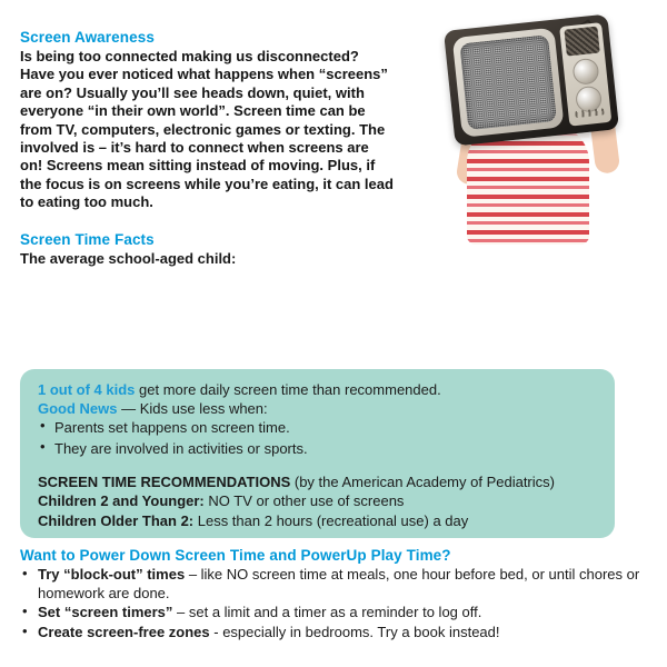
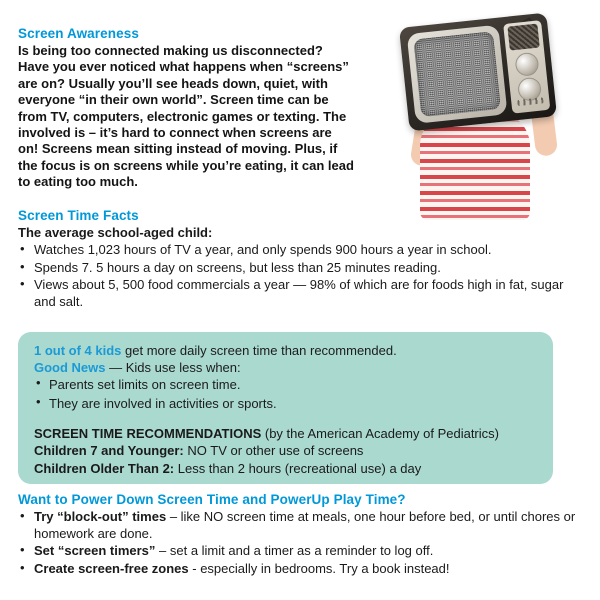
  Screen Awareness
  Is being too connected making us disconnected? Have you ever noticed what happens when “screens” are on? Usually you’ll see heads down, quiet, with everyone “in their own world”. Screen time can be from TV, computers, electronic games or texting. The involved is – it’s hard to connect when screens are on! Screens mean sitting instead of moving. Plus, if the focus is on screens while you’re eating, it can lead to eating too much.
  Screen Time Facts
  The average school-aged child:
+ Watches 1,023 hours of TV a year, and only spends 900 hours a year in school.
+ Spends 7. 5 hours a day on screens, but less than 25 minutes reading.
+ Views about 5, 500 food commercials a year — 98% of which are for foods high in fat, sugar and salt.
  1 out of 4 kids get more daily screen time than recommended.
  Good News — Kids use less when:
- Parents set happens on screen time.
+ Parents set limits on screen time.
  They are involved in activities or sports.
  SCREEN TIME RECOMMENDATIONS (by the American Academy of Pediatrics)
- Children 2 and Younger: NO TV or other use of screens
+ Children 7 and Younger: NO TV or other use of screens
  Children Older Than 2: Less than 2 hours (recreational use) a day
  Want to Power Down Screen Time and PowerUp Play Time?
  Try “block-out” times – like NO screen time at meals, one hour before bed, or until chores or homework are done.
  Set “screen timers” – set a limit and a timer as a reminder to log off.
  Create screen-free zones - especially in bedrooms. Try a book instead!
